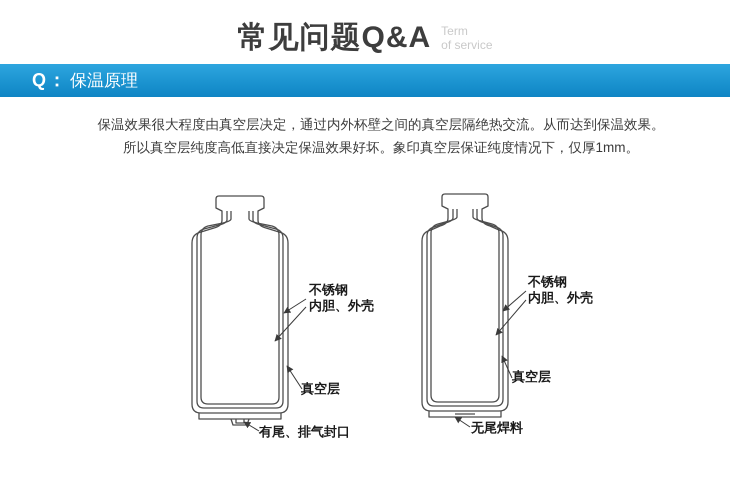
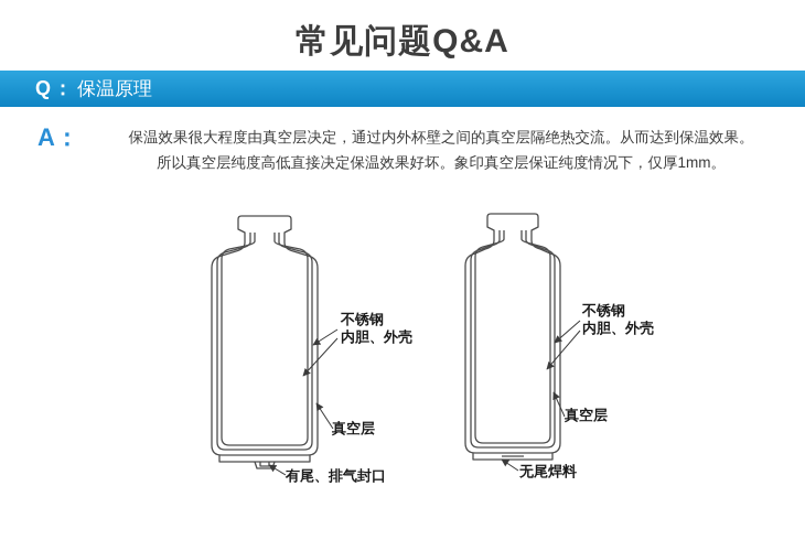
  常见问题Q&A
- Term
- of service
  Q：保温原理
+ A：
  保温效果很大程度由真空层决定，通过内外杯壁之间的真空层隔绝热交流。从而达到保温效果。
  所以真空层纯度高低直接决定保温效果好坏。象印真空层保证纯度情况下，仅厚1mm。
  不锈钢
  内胆、外壳
  真空层
  有尾、排气封口
  不锈钢
  内胆、外壳
  真空层
  无尾焊料
